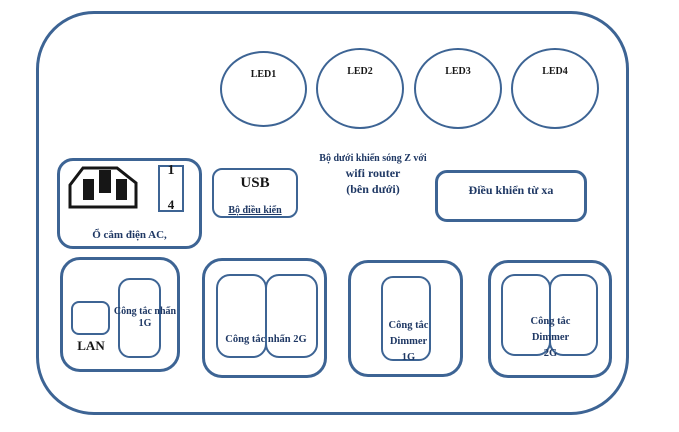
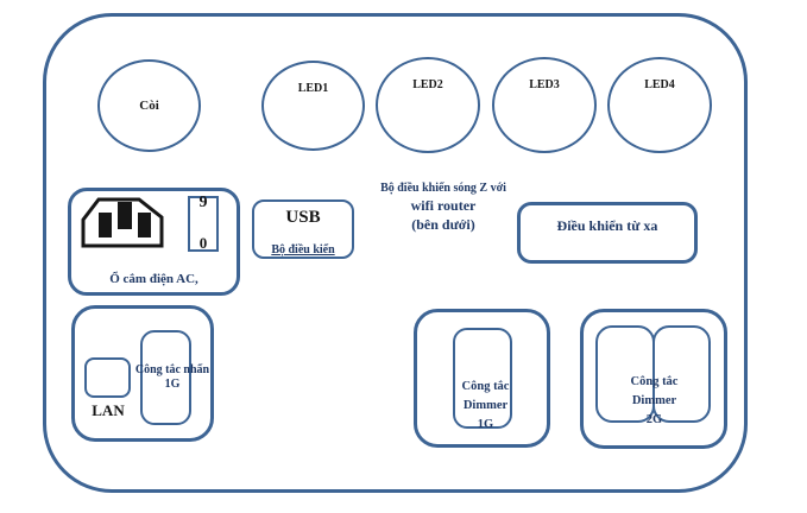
+ Còi
  LED1
  LED2
  LED3
  LED4
- 1
+ 9
- 4
+ 0
  Ổ cắm điện AC,
  USB
  Bộ điều kiển
- Bộ dưới khiển sóng Z với
+ Bộ điều khiển sóng Z với
  wifi router
  (bên dưới)
  Điều khiển từ xa
  LAN
  Công tắc nhấn
  1G
- Công tắc nhấn 2G
  Công tắc
  Dimmer
  1G
  Công tắc
  Dimmer
  2G
